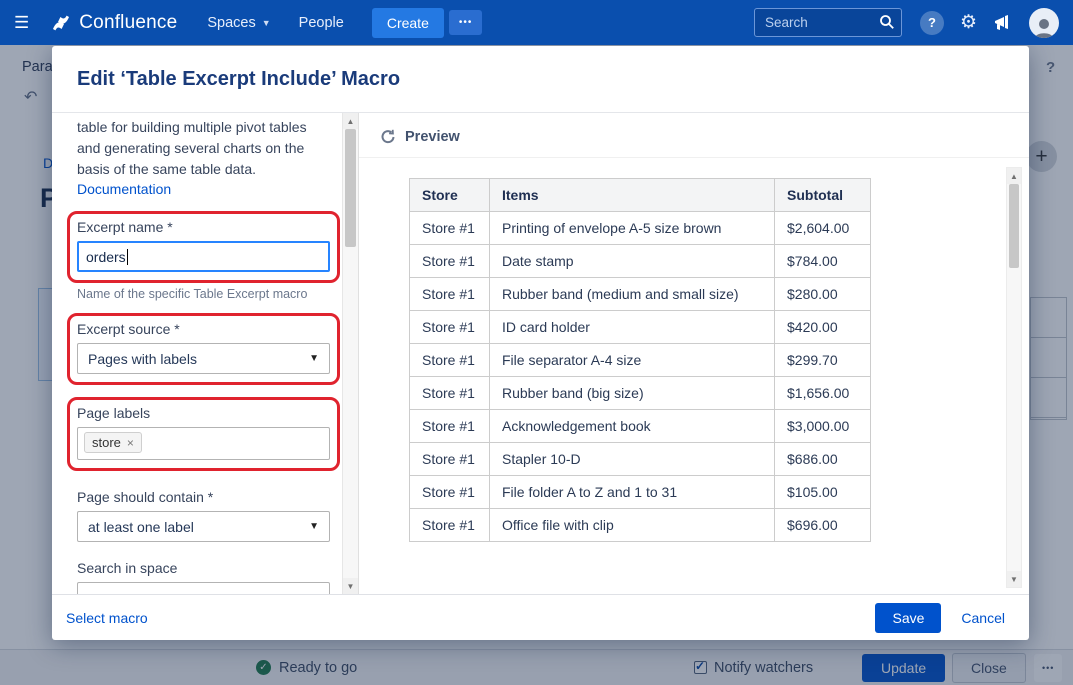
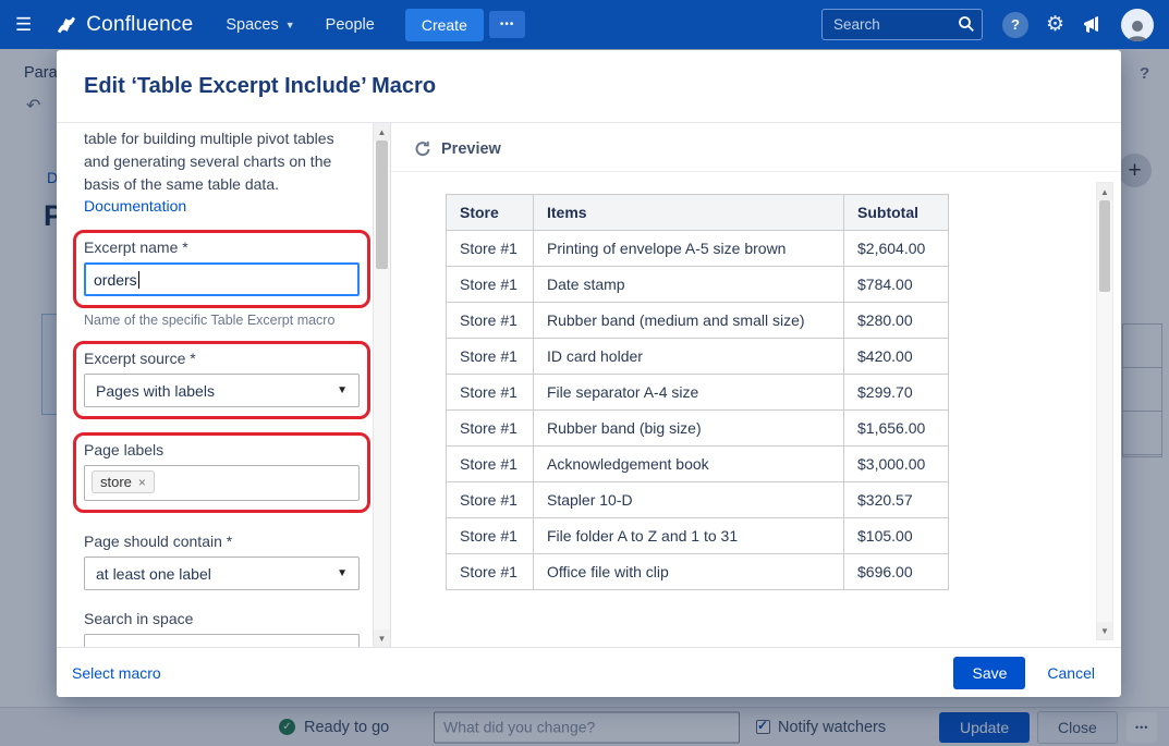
  ☰
  Confluence
  Spaces
  ▼
  People
  Create
  •••
  Search
  ?
  ⚙
  Para
  ↶
  ?
  D
  P
  +
  ✓
  Ready to go
+ What did you change?
  Notify watchers
  Update
  Close
  •••
  Edit ‘Table Excerpt Include’ Macro
  table for building multiple pivot tables and generating several charts on the basis of the same table data.
  Documentation
  Excerpt name *
  orders
  Name of the specific Table Excerpt macro
  Excerpt source *
  Pages with labels
  ▼
  Page labels
  store
  ×
  Page should contain *
  at least one label
  ▼
  Search in space
  ▲
  ▼
  Preview
  Store	Items	Subtotal
  Store #1	Printing of envelope A-5 size brown	$2,604.00
  Store #1	Date stamp	$784.00
  Store #1	Rubber band (medium and small size)	$280.00
  Store #1	ID card holder	$420.00
  Store #1	File separator A-4 size	$299.70
  Store #1	Rubber band (big size)	$1,656.00
  Store #1	Acknowledgement book	$3,000.00
- Store #1	Stapler 10-D	$686.00
+ Store #1	Stapler 10-D	$320.57
  Store #1	File folder A to Z and 1 to 31	$105.00
  Store #1	Office file with clip	$696.00
  ▲
  ▼
  Select macro
  Save
  Cancel
